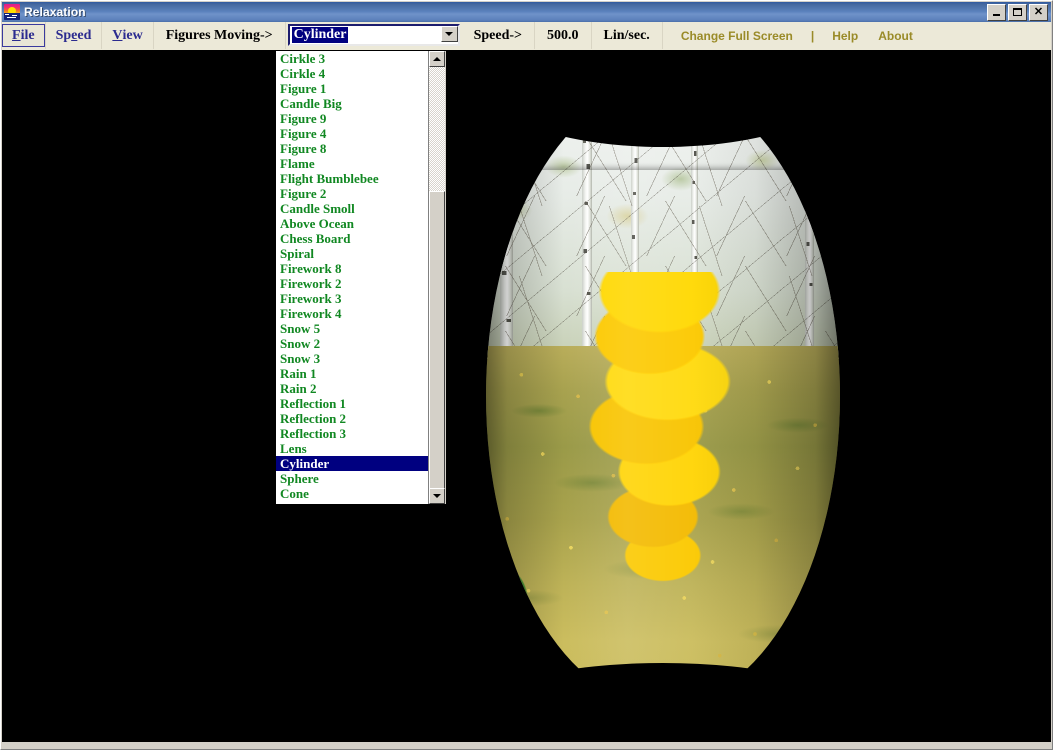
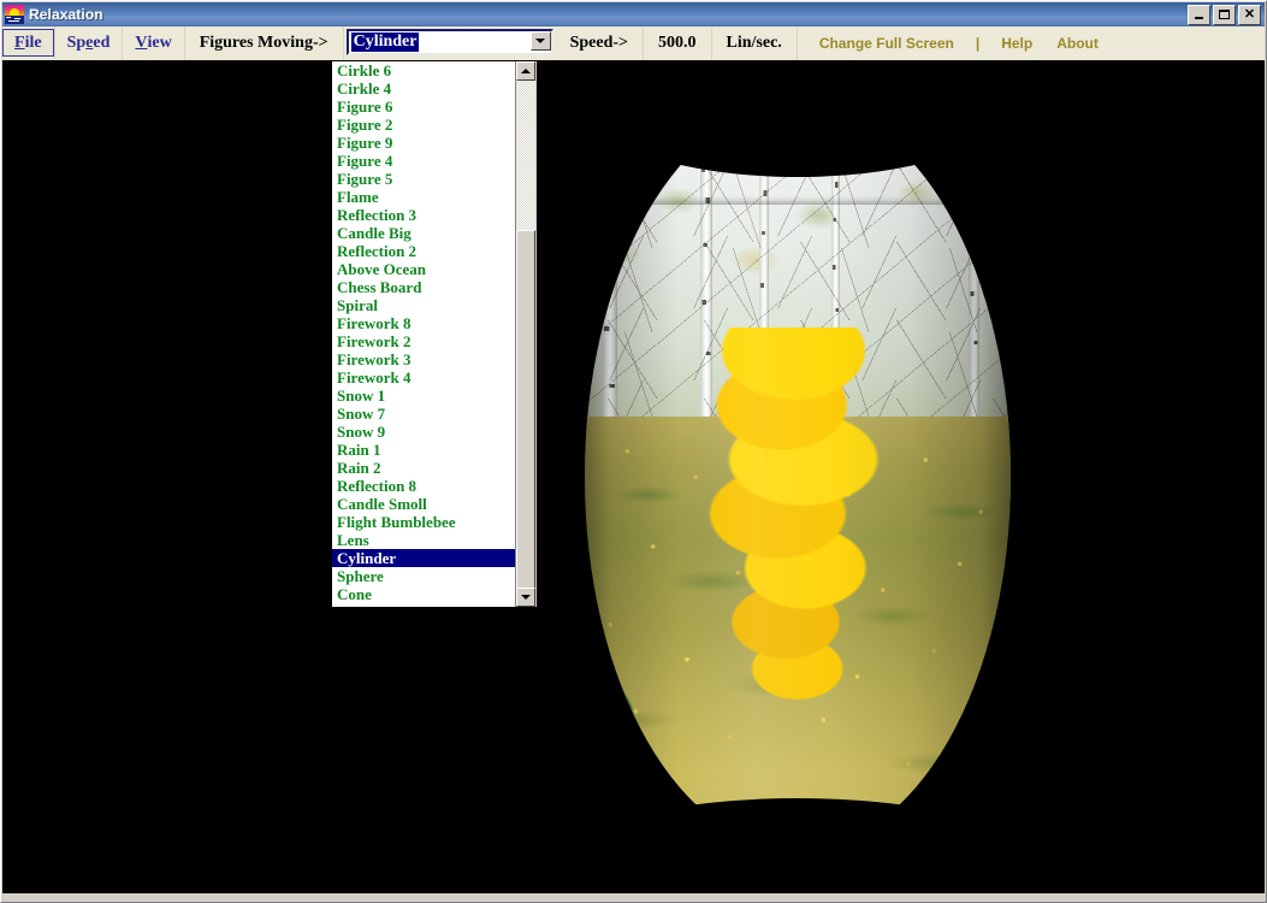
  Relaxation
  ✕
  F
  ile
  Sp
  e
  ed
  V
  iew
  Figures Moving->
  Cylinder
  Speed->
  500.0
  Lin/sec.
  Change Full Screen
  |
  Help
  About
- Cirkle 3
+ Cirkle 6
  Cirkle 4
- Figure 1
+ Figure 6
- Candle Big
+ Figure 2
  Figure 9
  Figure 4
- Figure 8
+ Figure 5
  Flame
- Flight Bumblebee
+ Reflection 3
- Figure 2
+ Candle Big
- Candle Smoll
+ Reflection 2
  Above Ocean
  Chess Board
  Spiral
  Firework 8
  Firework 2
  Firework 3
  Firework 4
- Snow 5
+ Snow 1
- Snow 2
+ Snow 7
- Snow 3
+ Snow 9
  Rain 1
  Rain 2
- Reflection 1
+ Reflection 8
- Reflection 2
+ Candle Smoll
- Reflection 3
+ Flight Bumblebee
  Lens
  Cylinder
  Sphere
  Cone
